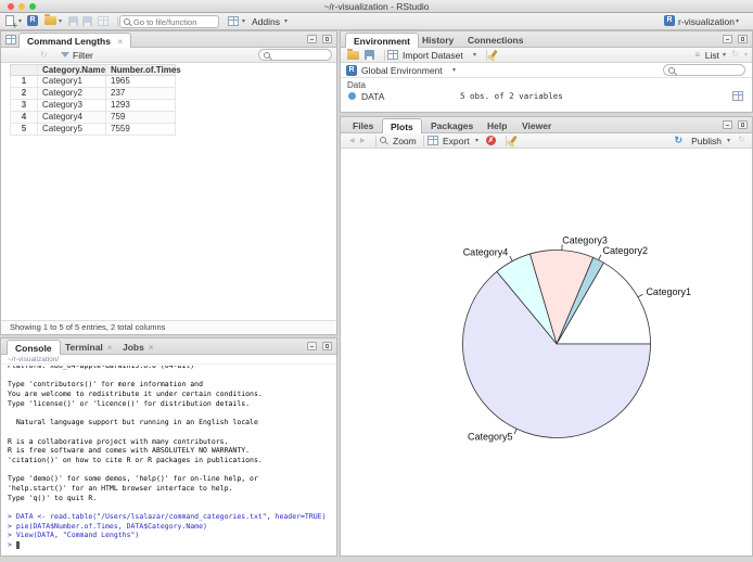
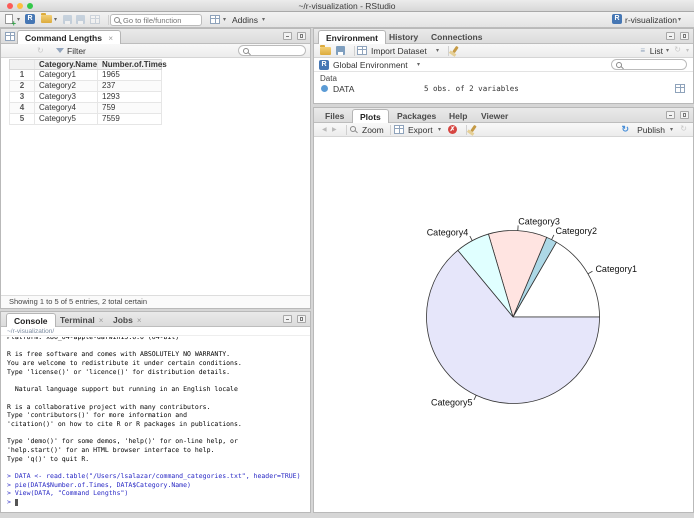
  ~/r-visualization - RStudio
  Go to file/function
  Addins
  r-visualization
  Command Lengths ×
  ↻
  Filter
  Category.Name
  Number.of.Times
  1
  Category1
  1965
  2
  Category2
  237
  3
  Category3
  1293
  4
  Category4
  759
  5
  Category5
  7559
- Showing 1 to 5 of 5 entries, 2 total columns
+ Showing 1 to 5 of 5 entries, 2 total certain
  Console
  Terminal ×
  Jobs ×
  Platform: x86_64-apple-darwin15.6.0 (64-bit)
- Type 'contributors()' for more information and
+ R is free software and comes with ABSOLUTELY NO WARRANTY.
  You are welcome to redistribute it under certain conditions.
  Type 'license()' or 'licence()' for distribution details.
  Natural language support but running in an English locale
  R is a collaborative project with many contributors.
- R is free software and comes with ABSOLUTELY NO WARRANTY.
+ Type 'contributors()' for more information and
  'citation()' on how to cite R or R packages in publications.
  Type 'demo()' for some demos, 'help()' for on-line help, or
  'help.start()' for an HTML browser interface to help.
  Type 'q()' to quit R.
  > DATA <- read.table("/Users/lsalazar/command_categories.txt", header=TRUE)
  > pie(DATA$Number.of.Times, DATA$Category.Name)
  > View(DATA, "Command Lengths")
  >
  Environment
  History
  Connections
  Import Dataset
  ≡
  List
  ↻
  Global Environment
  Data
  DATA
  5 obs. of 2 variables
  Files
  Plots
  Packages
  Help
  Viewer
  Zoom
  Export
  ↻
  Publish
  ↻
  Category1
  Category2
  Category3
  Category4
  Category5
